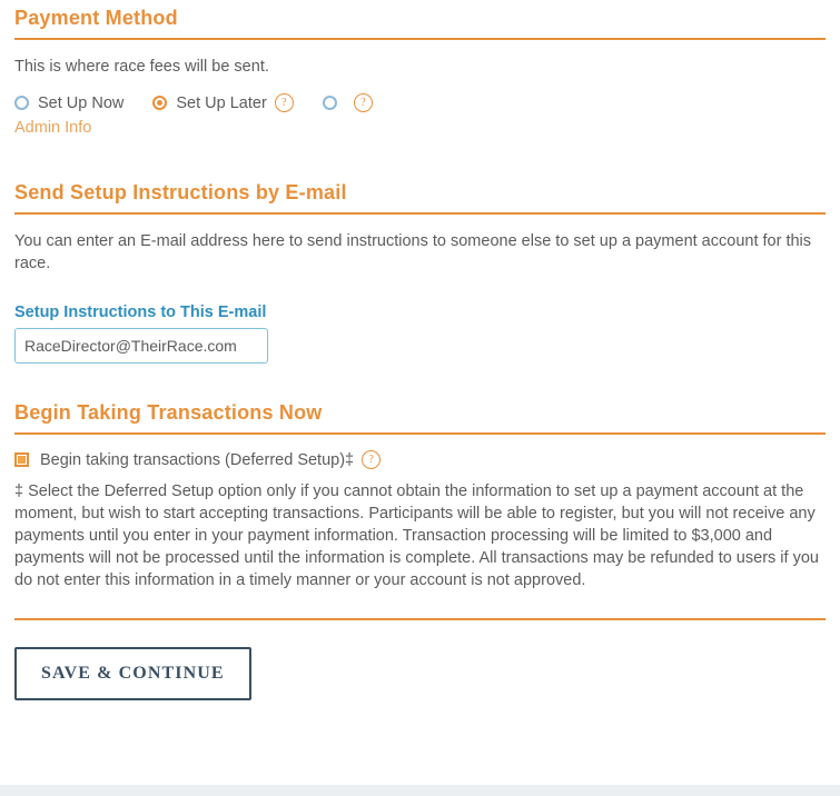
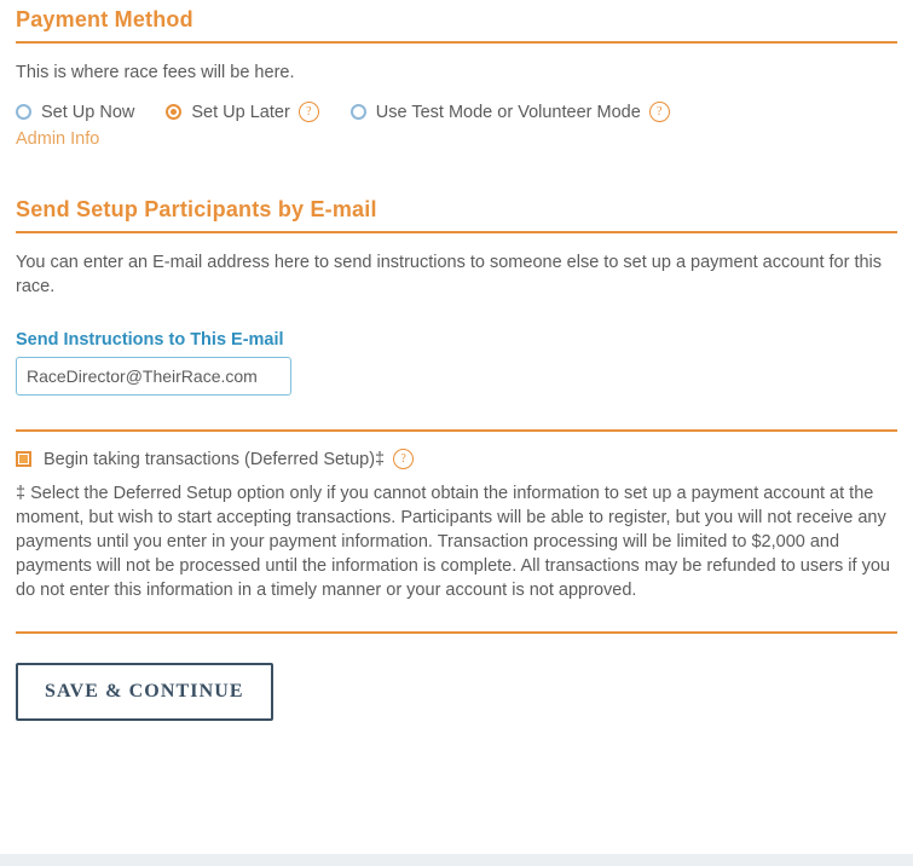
  Payment Method
- This is where race fees will be sent.
+ This is where race fees will be here.
  Set Up Now
  Set Up Later
  ?
+ Use Test Mode or Volunteer Mode
  ?
  Admin Info
- Send Setup Instructions by E-mail
+ Send Setup Participants by E-mail
  You can enter an E-mail address here to send instructions to someone else to set up a payment account for this race.
- Setup Instructions to This E-mail
+ Send Instructions to This E-mail
  RaceDirector@TheirRace.com
- Begin Taking Transactions Now
  Begin taking transactions (Deferred Setup)‡
  ?
- ‡ Select the Deferred Setup option only if you cannot obtain the information to set up a payment account at the moment, but wish to start accepting transactions. Participants will be able to register, but you will not receive any payments until you enter in your payment information. Transaction processing will be limited to $3,000 and payments will not be processed until the information is complete. All transactions may be refunded to users if you do not enter this information in a timely manner or your account is not approved.
+ ‡ Select the Deferred Setup option only if you cannot obtain the information to set up a payment account at the moment, but wish to start accepting transactions. Participants will be able to register, but you will not receive any payments until you enter in your payment information. Transaction processing will be limited to $2,000 and payments will not be processed until the information is complete. All transactions may be refunded to users if you do not enter this information in a timely manner or your account is not approved.
  SAVE & CONTINUE
